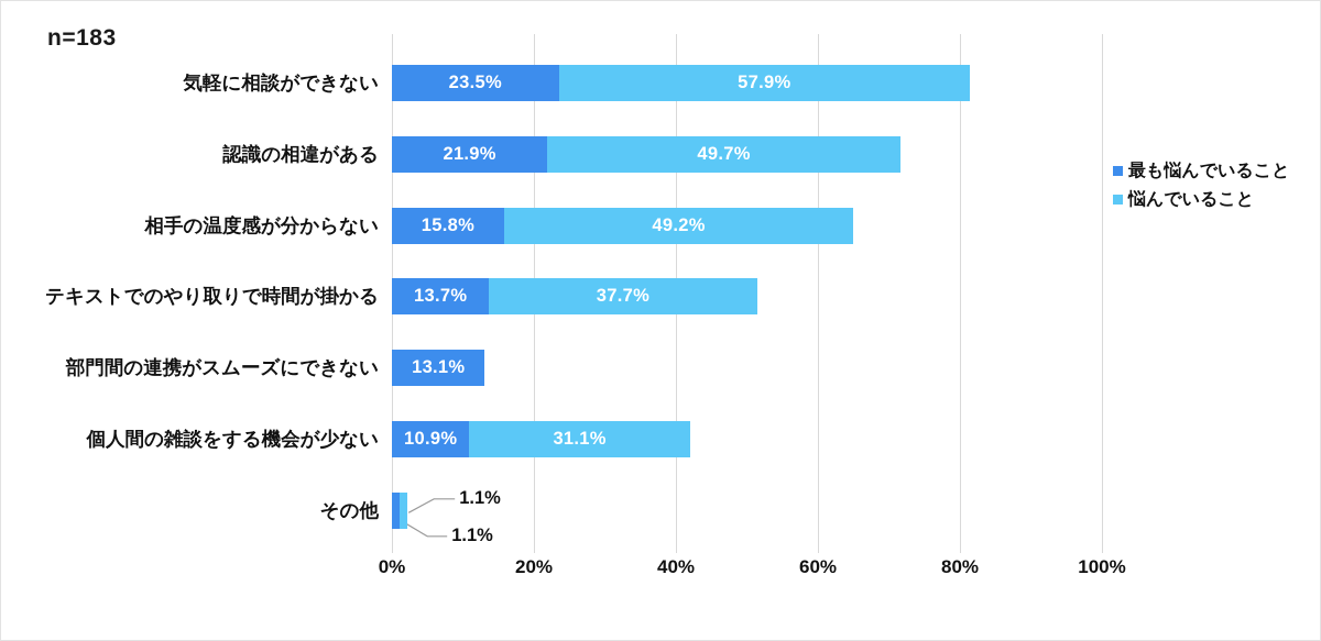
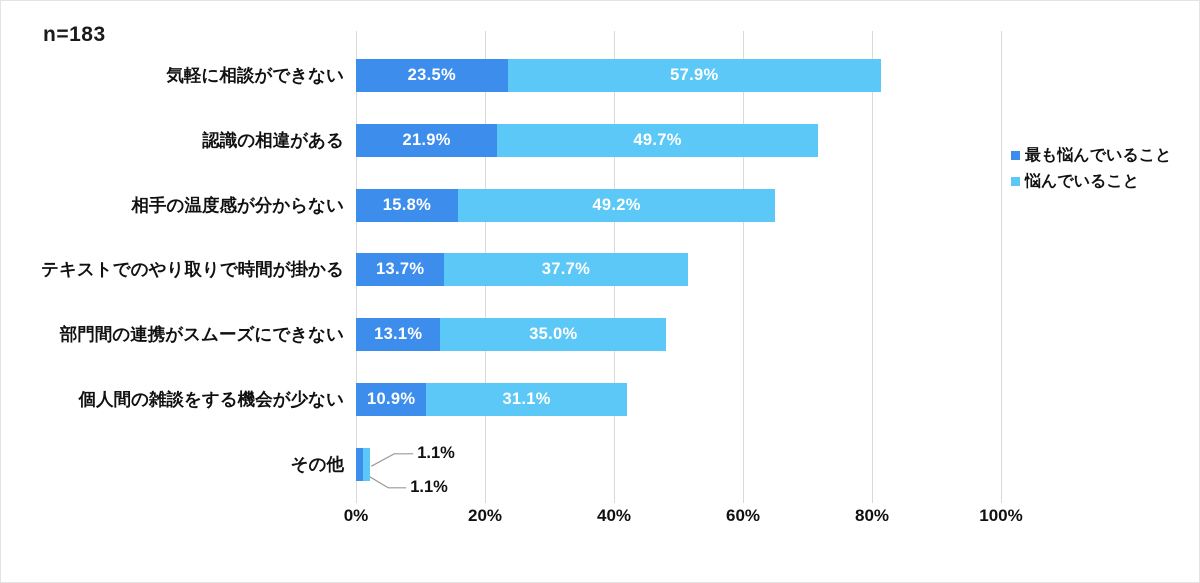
  n=183
  気軽に相談ができない
  23.5%
  57.9%
  認識の相違がある
  21.9%
  49.7%
  相手の温度感が分からない
  15.8%
  49.2%
  テキストでのやり取りで時間が掛かる
  13.7%
  37.7%
  部門間の連携がスムーズにできない
  13.1%
+ 35.0%
  個人間の雑談をする機会が少ない
  10.9%
  31.1%
  その他
  1.1%
  1.1%
  0%
  20%
  40%
  60%
  80%
  100%
  最も悩んでいること
  悩んでいること
